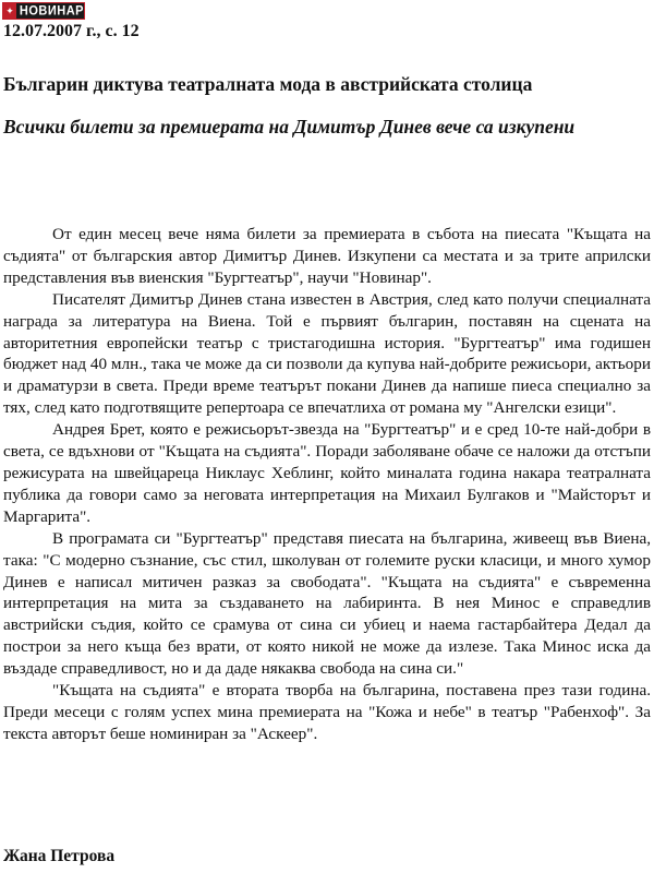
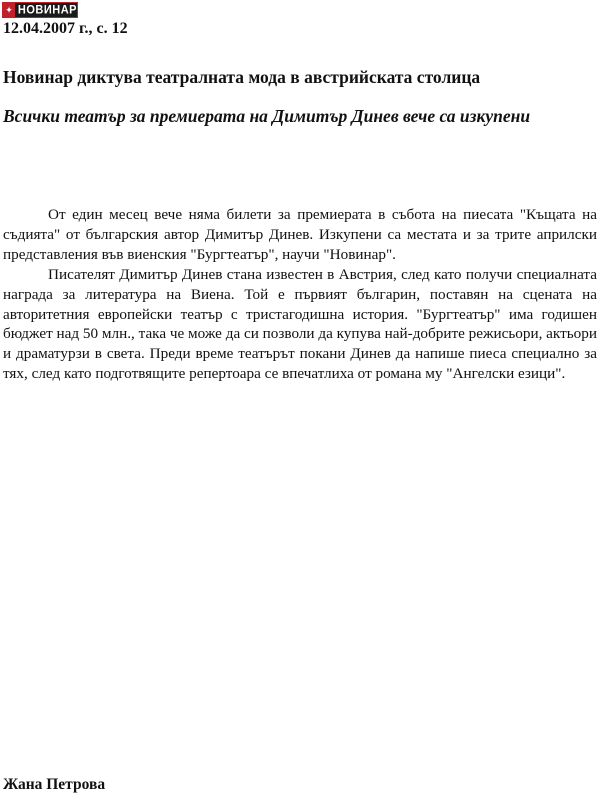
  ✦
  НОВИНАР
- 12.07.2007 г., с. 12
+ 12.04.2007 г., с. 12
- Българин диктува театралната мода в австрийската столица
+ Новинар диктува театралната мода в австрийската столица
- Всички билети за премиерата на Димитър Динев вече са изкупени
+ Всички театър за премиерата на Димитър Динев вече са изкупени
  От един месец вече няма билети за премиерата в събота на пиесата "Къщата на съдията" от българския автор Димитър Динев. Изкупени са местата и за трите априлски представления във виенския "Бургтеатър", научи "Новинар".
- Писателят Димитър Динев стана известен в Австрия, след като получи специалната награда за литература на Виена. Той е първият българин, поставян на сцената на авторитетния европейски театър с тристагодишна история. "Бургтеатър" има годишен бюджет над 40 млн., така че може да си позволи да купува най-добрите режисьори, актьори и драматурзи в света. Преди време театърът покани Динев да напише пиеса специално за тях, след като подготвящите репертоара се впечатлиха от романа му "Ангелски езици".
+ Писателят Димитър Динев стана известен в Австрия, след като получи специалната награда за литература на Виена. Той е първият българин, поставян на сцената на авторитетния европейски театър с тристагодишна история. "Бургтеатър" има годишен бюджет над 50 млн., така че може да си позволи да купува най-добрите режисьори, актьори и драматурзи в света. Преди време театърът покани Динев да напише пиеса специално за тях, след като подготвящите репертоара се впечатлиха от романа му "Ангелски езици".
- Андрея Брет, която е режисьорът-звезда на "Бургтеатър" и е сред 10-те най-добри в света, се вдъхнови от "Къщата на съдията". Поради заболяване обаче се наложи да отстъпи режисурата на швейцареца Никлаус Хеблинг, който миналата година накара театралната публика да говори само за неговата интерпретация на Михаил Булгаков и "Майсторът и Маргарита".
- В програмата си "Бургтеатър" представя пиесата на българина, живеещ във Виена, така: "С модерно съзнание, със стил, школуван от големите руски класици, и много хумор Динев е написал митичен разказ за свободата". "Къщата на съдията" е съвременна интерпретация на мита за създаването на лабиринта. В нея Минос е справедлив австрийски съдия, който се срамува от сина си убиец и наема гастарбайтера Дедал да построи за него къща без врати, от която никой не може да излезе. Така Минос иска да въздаде справедливост, но и да даде някаква свобода на сина си."
- "Къщата на съдията" е втората творба на българина, поставена през тази година. Преди месеци с голям успех мина премиерата на "Кожа и небе" в театър "Рабенхоф". За текста авторът беше номиниран за "Аскеер".
  Жана Петрова
